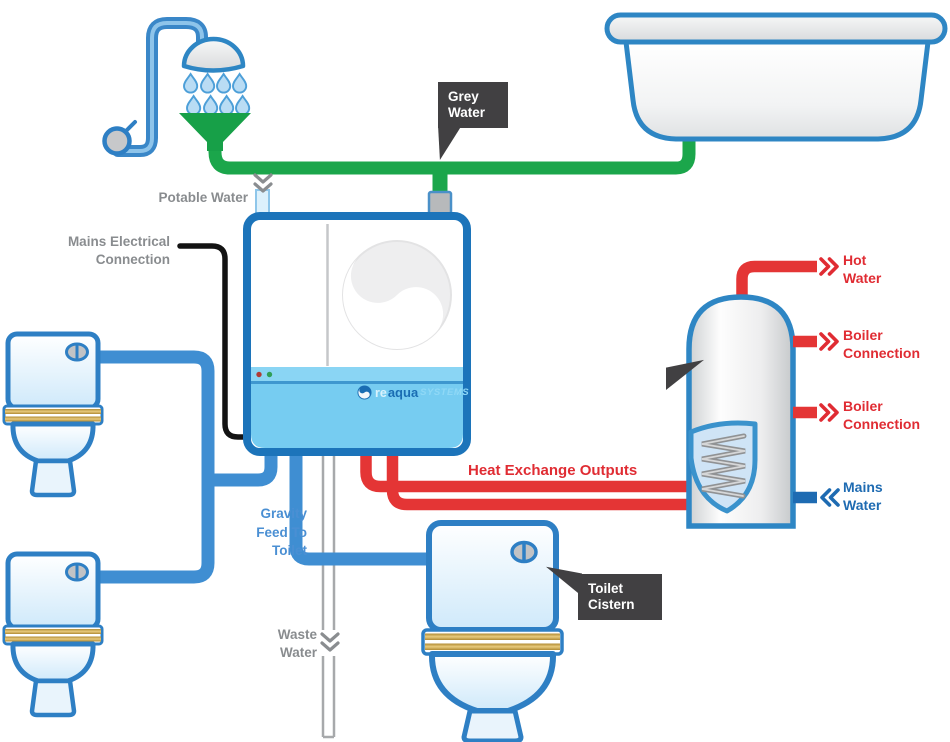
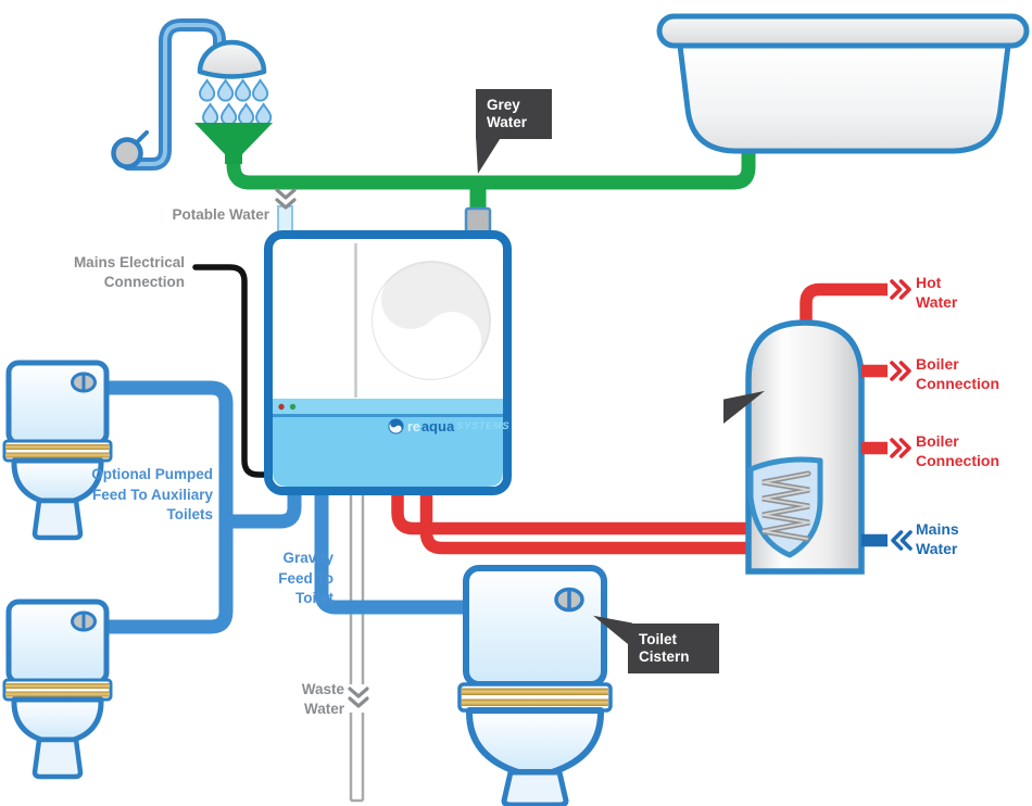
  Potable Water
  Mains Electrical
  Connection
+ Optional Pumped
+ Feed To Auxiliary
+ Toilets
  Gravity
  Feed To
  Toilet
  Waste
  Water
- Heat Exchange Outputs
  Hot
  Water
  Boiler
  Connection
  Boiler
  Connection
  Mains
  Water
  Grey
  Water
  Toilet
  Cistern
  re
  aqua
  SYSTEMS
